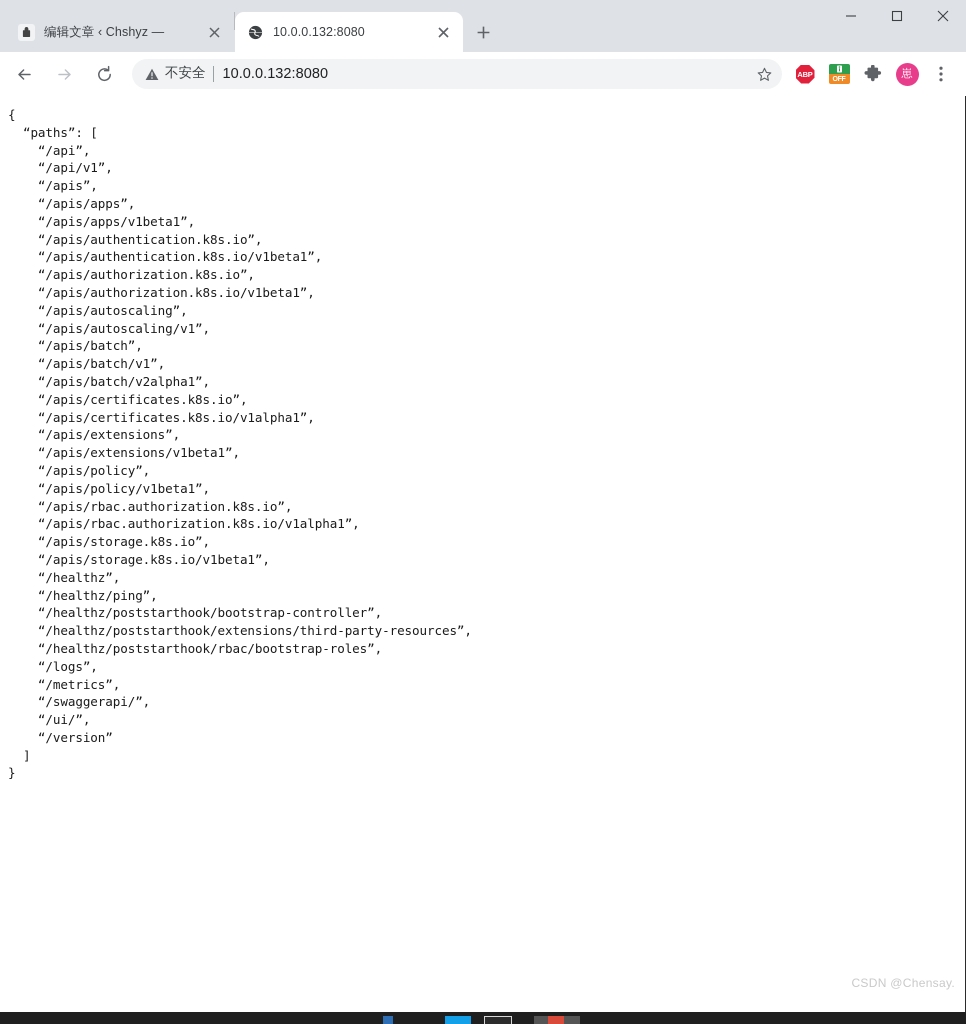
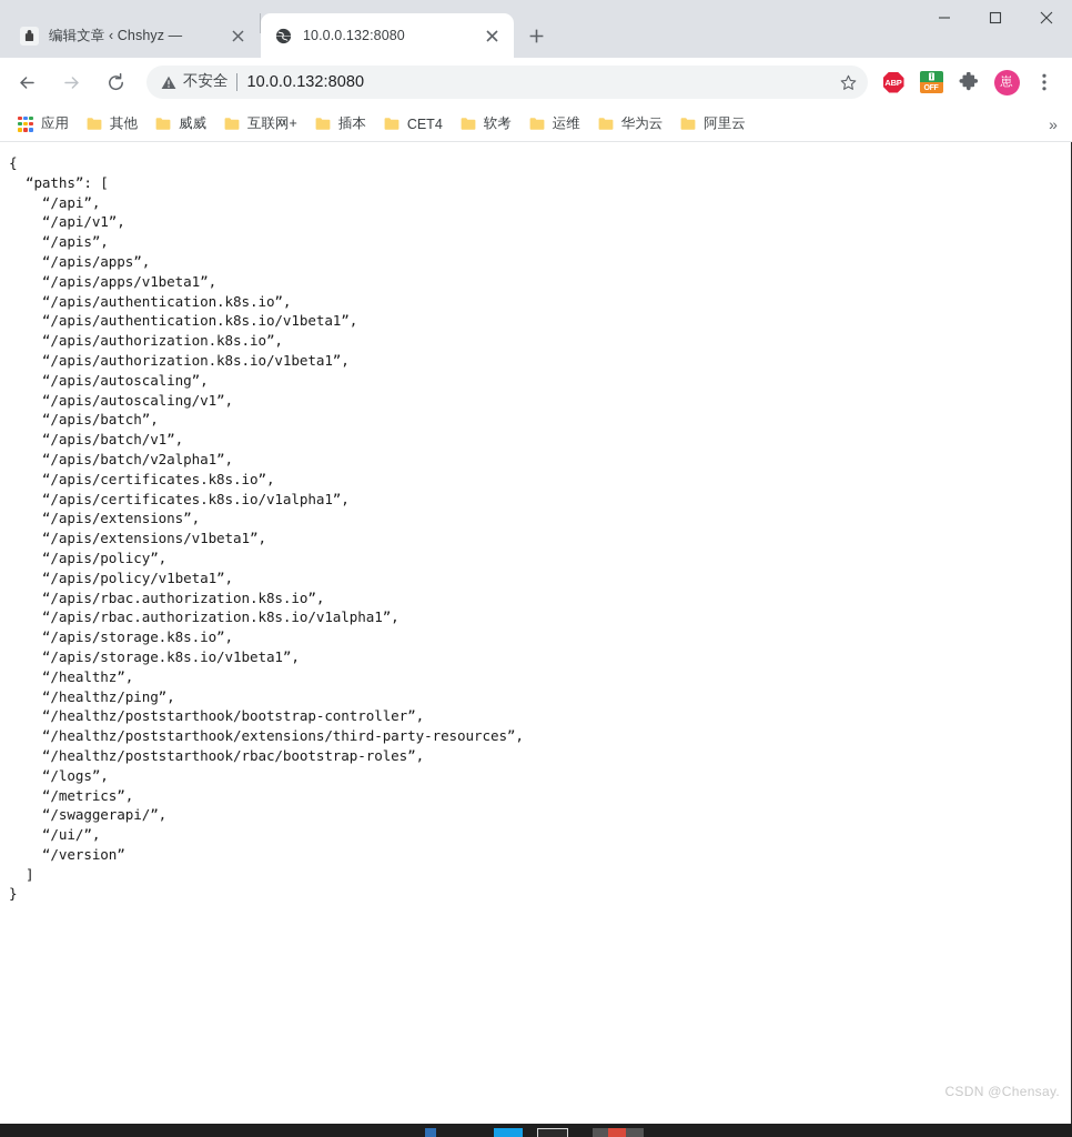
  编辑文章 ‹ Chshyz —
  10.0.0.132:8080
  不安全
  10.0.0.132:8080
  ABP
  崽
+ 应用
+ 其他
+ 威威
+ 互联网+
+ 插本
+ CET4
+ 软考
+ 运维
+ 华为云
+ 阿里云
+ »
  {
  “paths”: [
  “/api”,
  “/api/v1”,
  “/apis”,
  “/apis/apps”,
  “/apis/apps/v1beta1”,
  “/apis/authentication.k8s.io”,
  “/apis/authentication.k8s.io/v1beta1”,
  “/apis/authorization.k8s.io”,
  “/apis/authorization.k8s.io/v1beta1”,
  “/apis/autoscaling”,
  “/apis/autoscaling/v1”,
  “/apis/batch”,
  “/apis/batch/v1”,
  “/apis/batch/v2alpha1”,
  “/apis/certificates.k8s.io”,
  “/apis/certificates.k8s.io/v1alpha1”,
  “/apis/extensions”,
  “/apis/extensions/v1beta1”,
  “/apis/policy”,
  “/apis/policy/v1beta1”,
  “/apis/rbac.authorization.k8s.io”,
  “/apis/rbac.authorization.k8s.io/v1alpha1”,
  “/apis/storage.k8s.io”,
  “/apis/storage.k8s.io/v1beta1”,
  “/healthz”,
  “/healthz/ping”,
  “/healthz/poststarthook/bootstrap-controller”,
  “/healthz/poststarthook/extensions/third-party-resources”,
  “/healthz/poststarthook/rbac/bootstrap-roles”,
  “/logs”,
  “/metrics”,
  “/swaggerapi/”,
  “/ui/”,
  “/version”
  ]
  }
  CSDN @Chensay.
